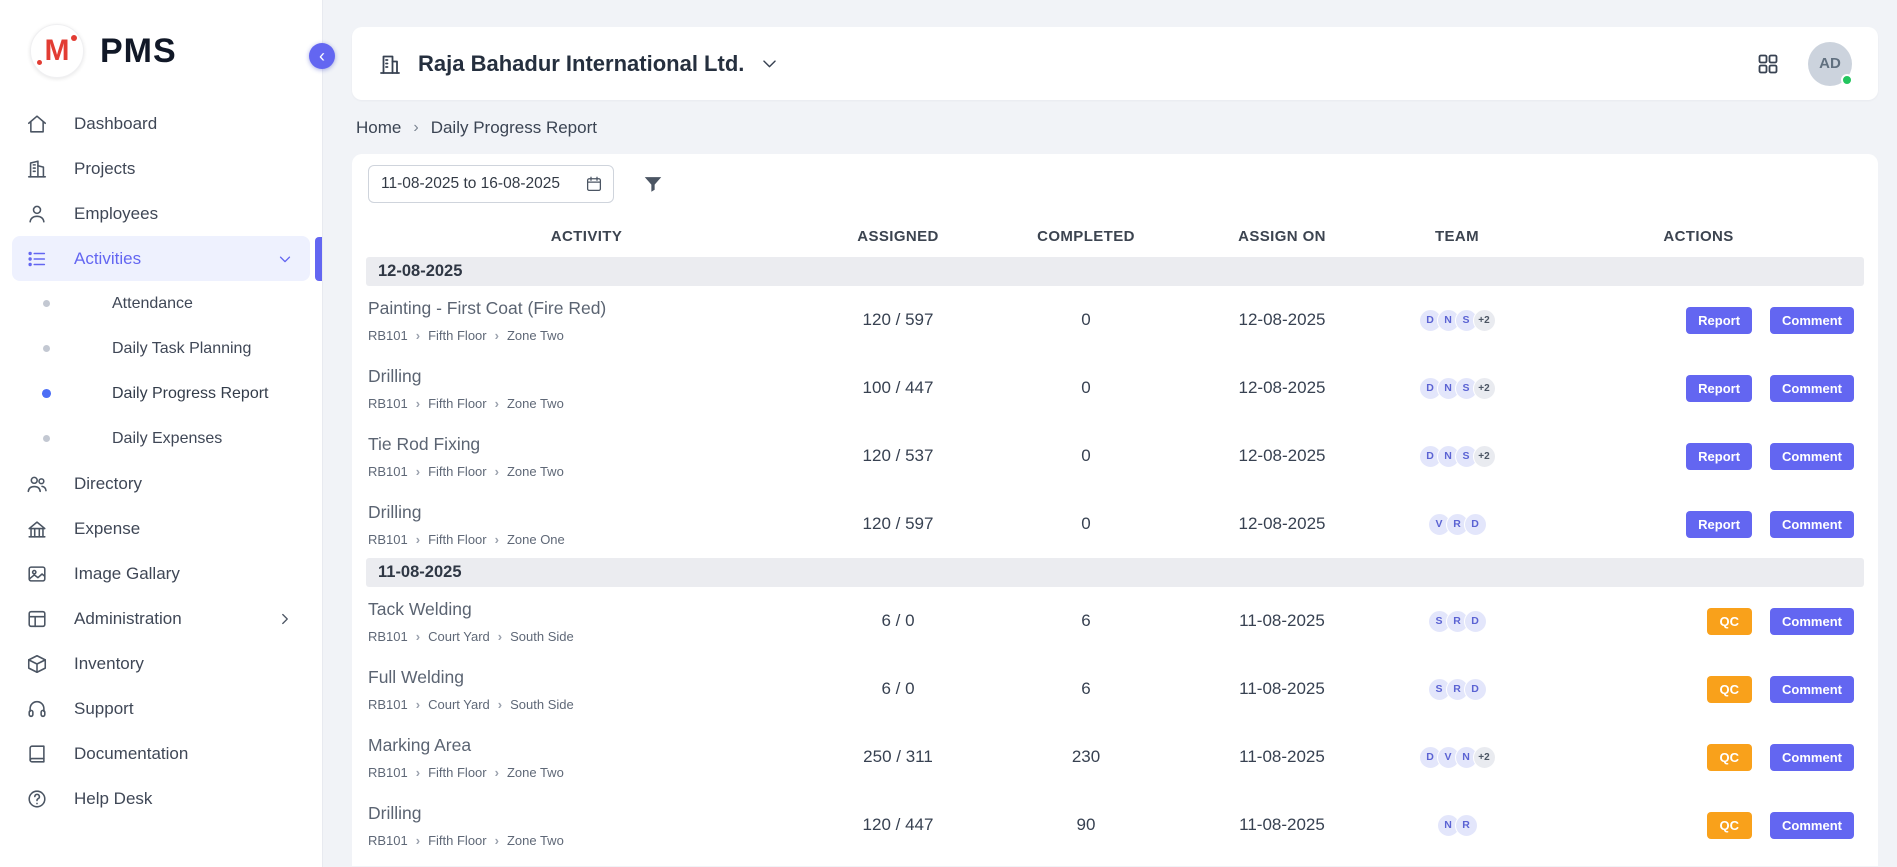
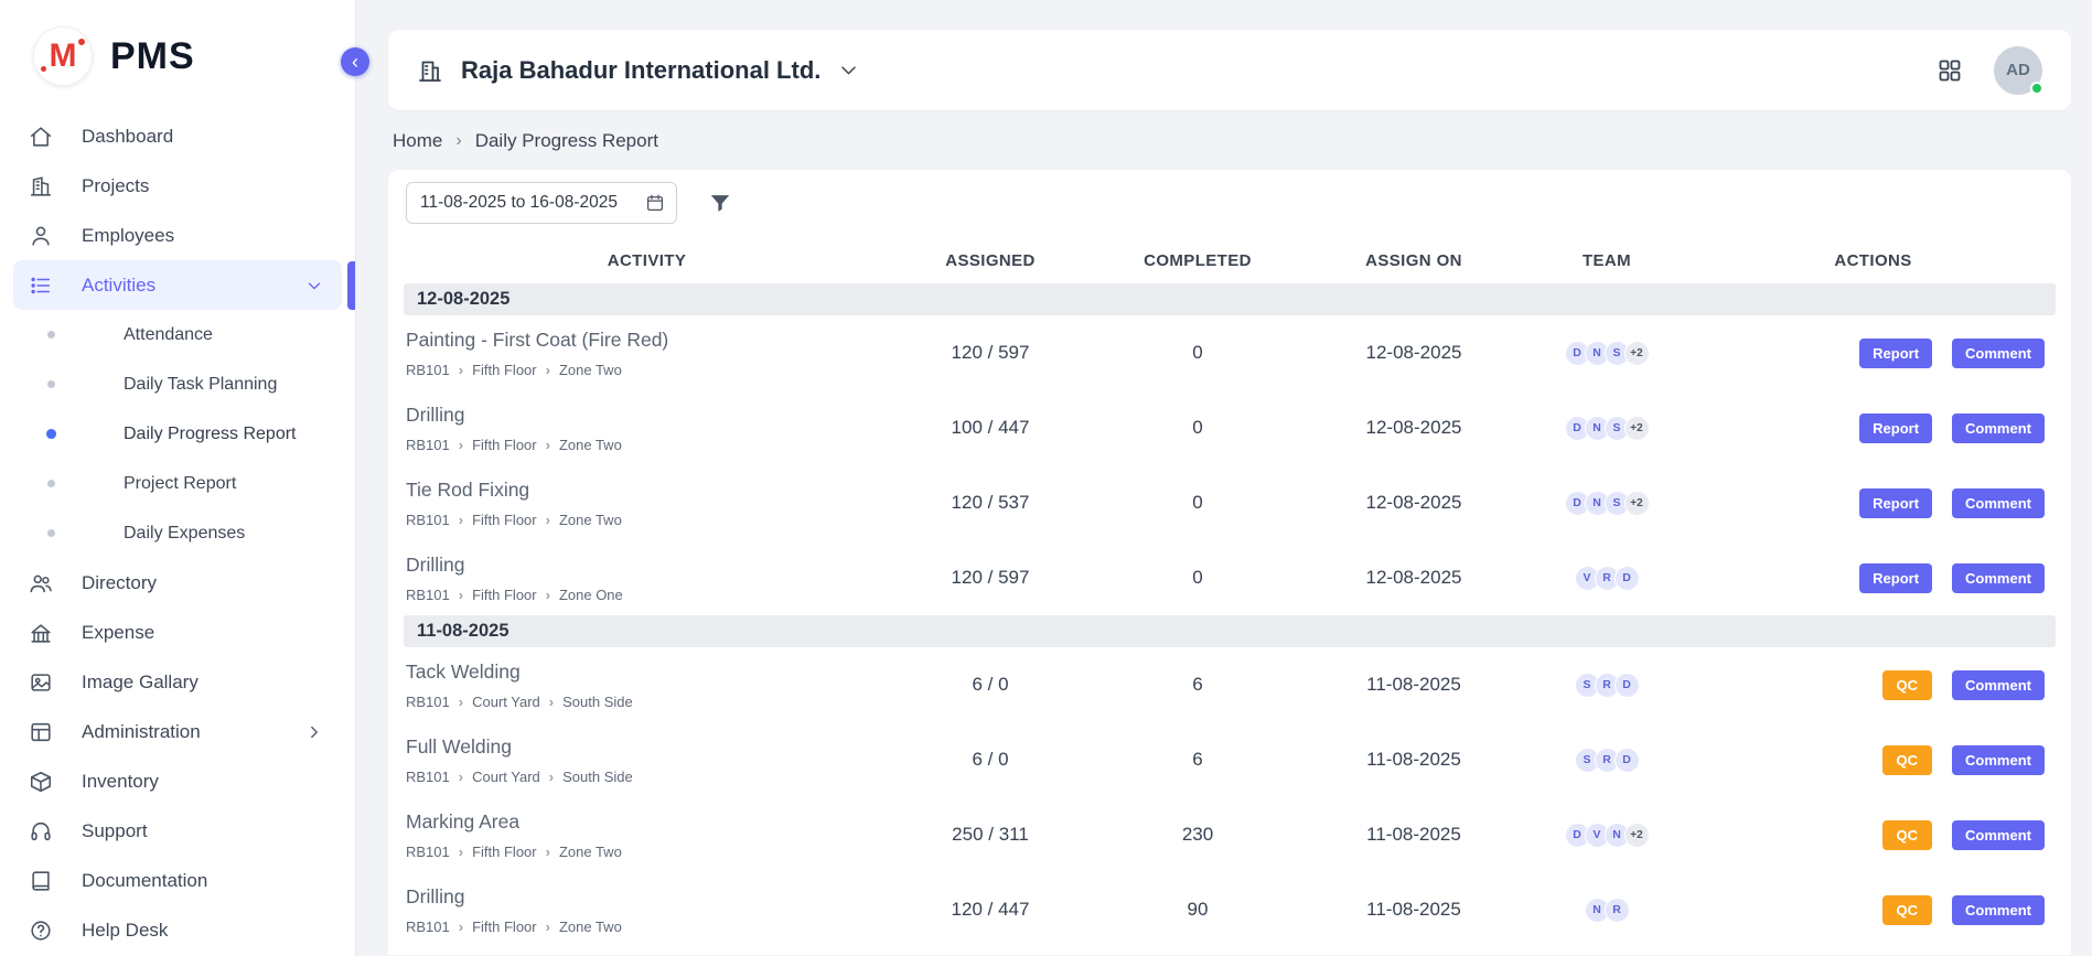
  M
  PMS
  Dashboard
  Projects
  Employees
  Activities
  Attendance
  Daily Task Planning
  Daily Progress Report
+ Project Report
  Daily Expenses
  Directory
  Expense
  Image Gallary
  Administration
  Inventory
  Support
  Documentation
  Help Desk
  ‹
  Raja Bahadur International Ltd.
  AD
  Home
  ›
  Daily Progress Report
  11-08-2025 to 16-08-2025
  ACTIVITY
  ASSIGNED
  COMPLETED
  ASSIGN ON
  TEAM
  ACTIONS
  12-08-2025
  Painting - First Coat (Fire Red)
  RB101
  ›
  Fifth Floor
  ›
  Zone Two
  120 / 597
  0
  12-08-2025
  D
  N
  S
  +2
  Report
  Comment
  Drilling
  RB101
  ›
  Fifth Floor
  ›
  Zone Two
  100 / 447
  0
  12-08-2025
  D
  N
  S
  +2
  Report
  Comment
  Tie Rod Fixing
  RB101
  ›
  Fifth Floor
  ›
  Zone Two
  120 / 537
  0
  12-08-2025
  D
  N
  S
  +2
  Report
  Comment
  Drilling
  RB101
  ›
  Fifth Floor
  ›
  Zone One
  120 / 597
  0
  12-08-2025
  V
  R
  D
  Report
  Comment
  11-08-2025
  Tack Welding
  RB101
  ›
  Court Yard
  ›
  South Side
  6 / 0
  6
  11-08-2025
  S
  R
  D
  QC
  Comment
  Full Welding
  RB101
  ›
  Court Yard
  ›
  South Side
  6 / 0
  6
  11-08-2025
  S
  R
  D
  QC
  Comment
  Marking Area
  RB101
  ›
  Fifth Floor
  ›
  Zone Two
  250 / 311
  230
  11-08-2025
  D
  V
  N
  +2
  QC
  Comment
  Drilling
  RB101
  ›
  Fifth Floor
  ›
  Zone Two
  120 / 447
  90
  11-08-2025
  N
  R
  QC
  Comment
